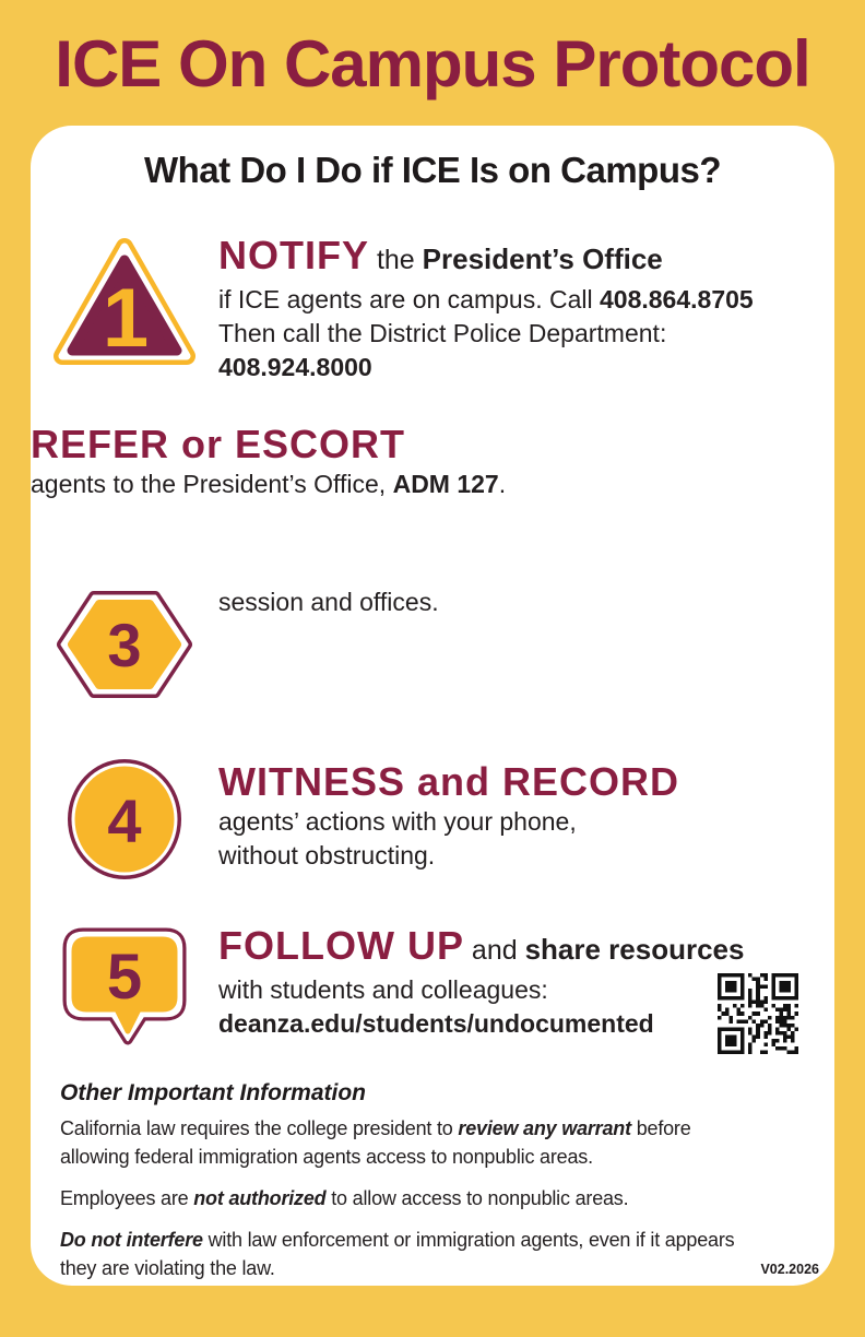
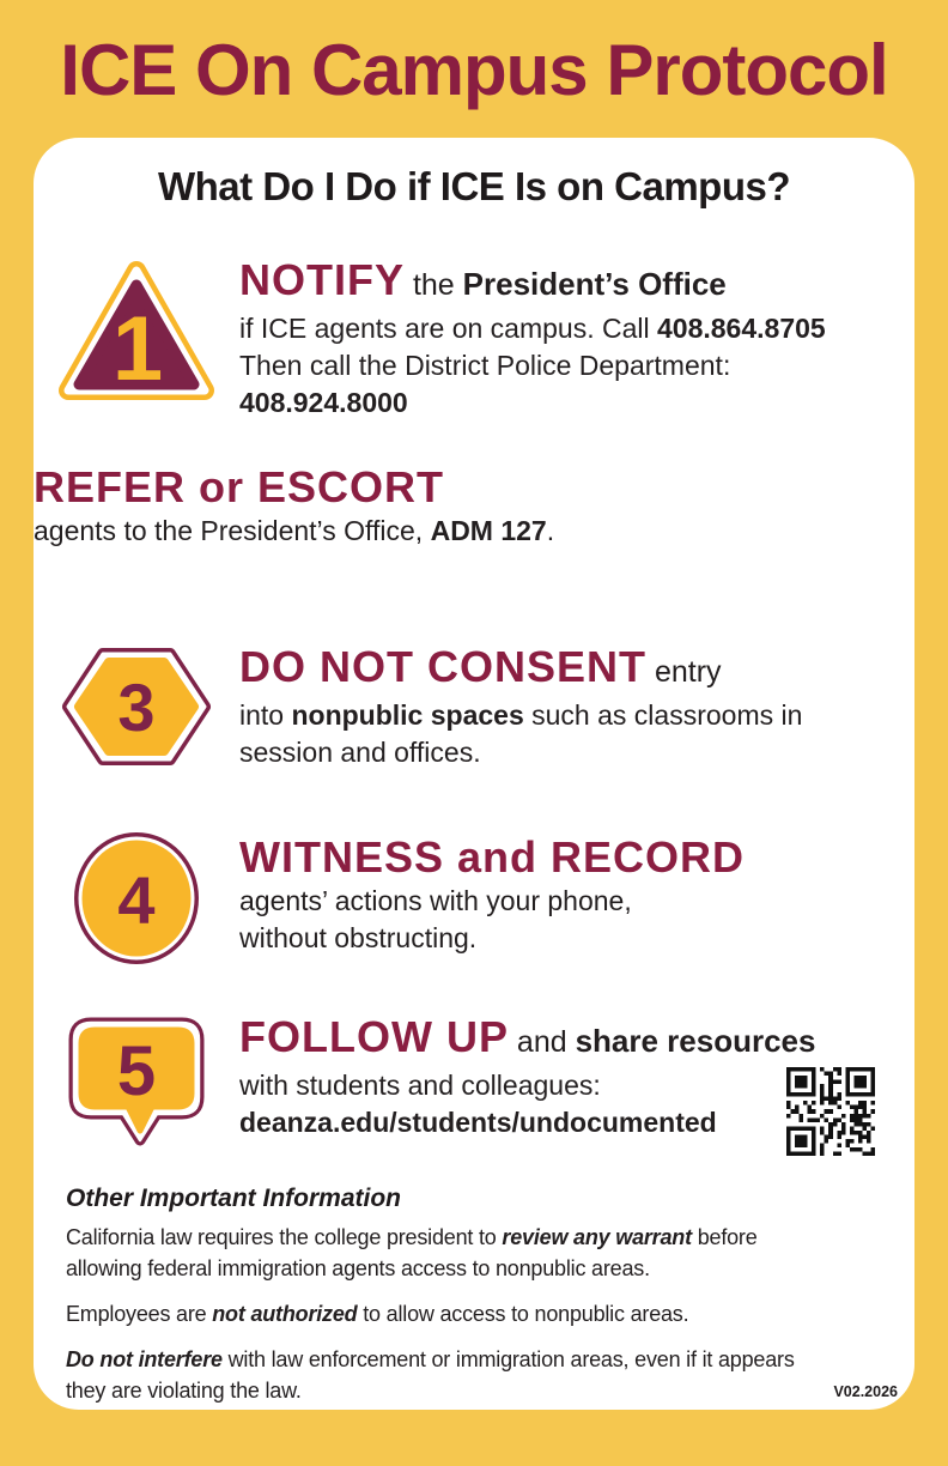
  ICE On Campus Protocol
  What Do I Do if ICE Is on Campus?
  1
  NOTIFY the President’s Office
  if ICE agents are on campus. Call 408.864.8705
  Then call the District Police Department:
  408.924.8000
  REFER or ESCORT
  agents to the President’s Office, ADM 127.
  3
+ DO NOT CONSENT entry
+ into nonpublic spaces such as classrooms in
  session and offices.
  4
  WITNESS and RECORD
  agents’ actions with your phone,
  without obstructing.
  5
  FOLLOW UP and share resources
  with students and colleagues:
  deanza.edu/students/undocumented
  Other Important Information
  California law requires the college president to review any warrant before
  allowing federal immigration agents access to nonpublic areas.
  Employees are not authorized to allow access to nonpublic areas.
- Do not interfere with law enforcement or immigration agents, even if it appears
+ Do not interfere with law enforcement or immigration areas, even if it appears
  they are violating the law.
  V02.2026
